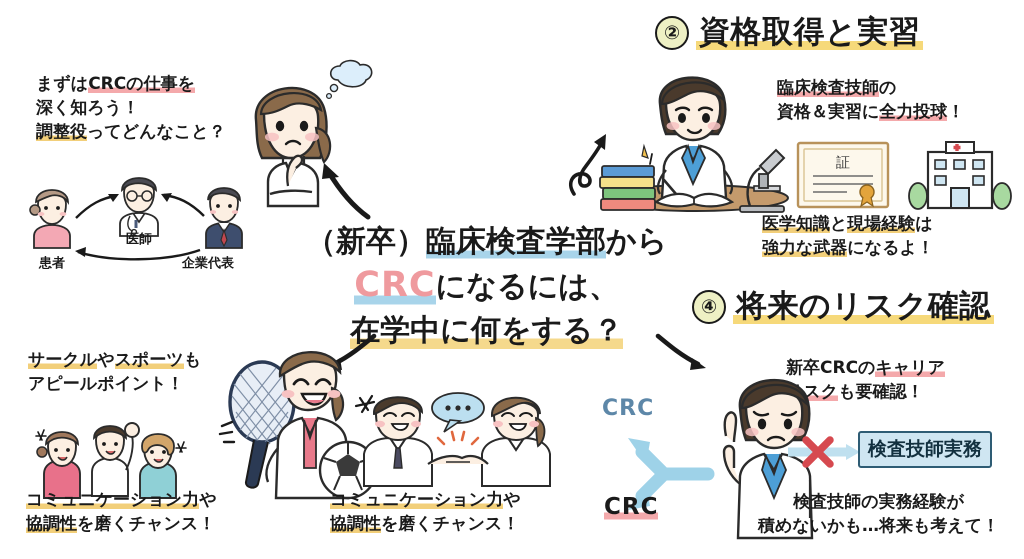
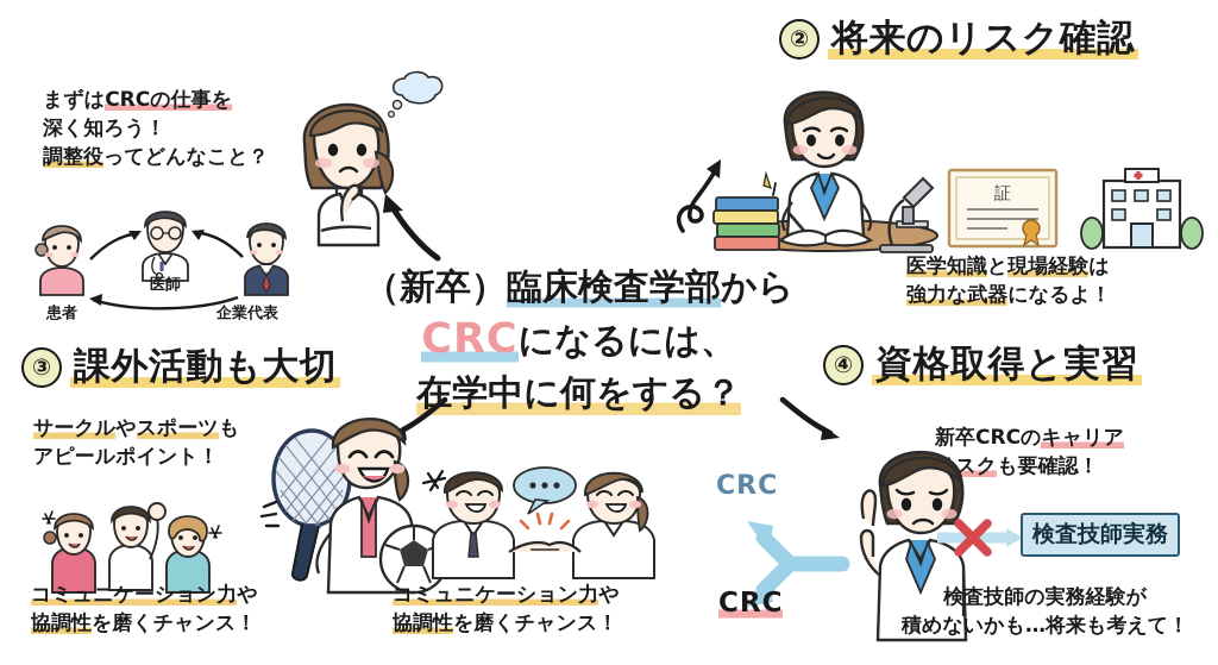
  まずはCRCの仕事を
  深く知ろう！
  調整役ってどんなこと？
  患者
  医師
  企業代表
  ②
- 資格取得と実習
+ 将来のリスク確認
- 臨床検査技師の
- 資格＆実習に全力投球！
  証
  医学知識と現場経験は
  強力な武器になるよ！
  （新卒）臨床検査学部から
  CRCになるには、
  在学中に何をする？
+ ③
+ 課外活動も大切
  サークルやスポーツも
  アピールポイント！
  コミュニケーション力や
  協調性を磨くチャンス！
  コミュニケーション力や
  協調性を磨くチャンス！
  ④
- 将来のリスク確認
+ 資格取得と実習
  新卒CRCのキャリア
  スクも要確認！
  CRC
  CRC
  検査技師実務
  検査技師の実務経験が
  積めないかも…将来も考えて！
